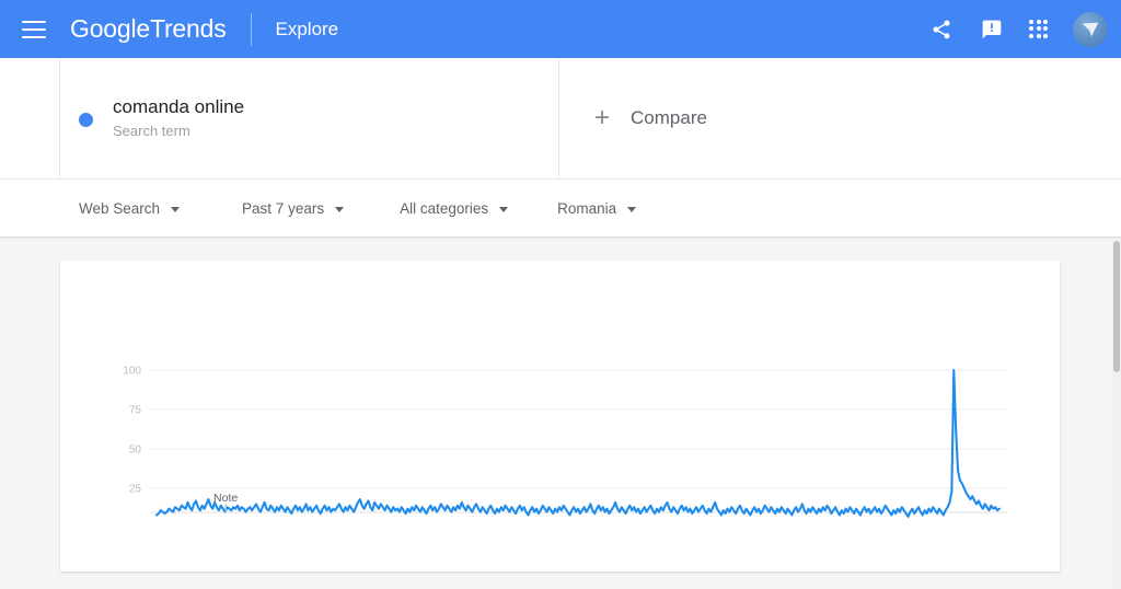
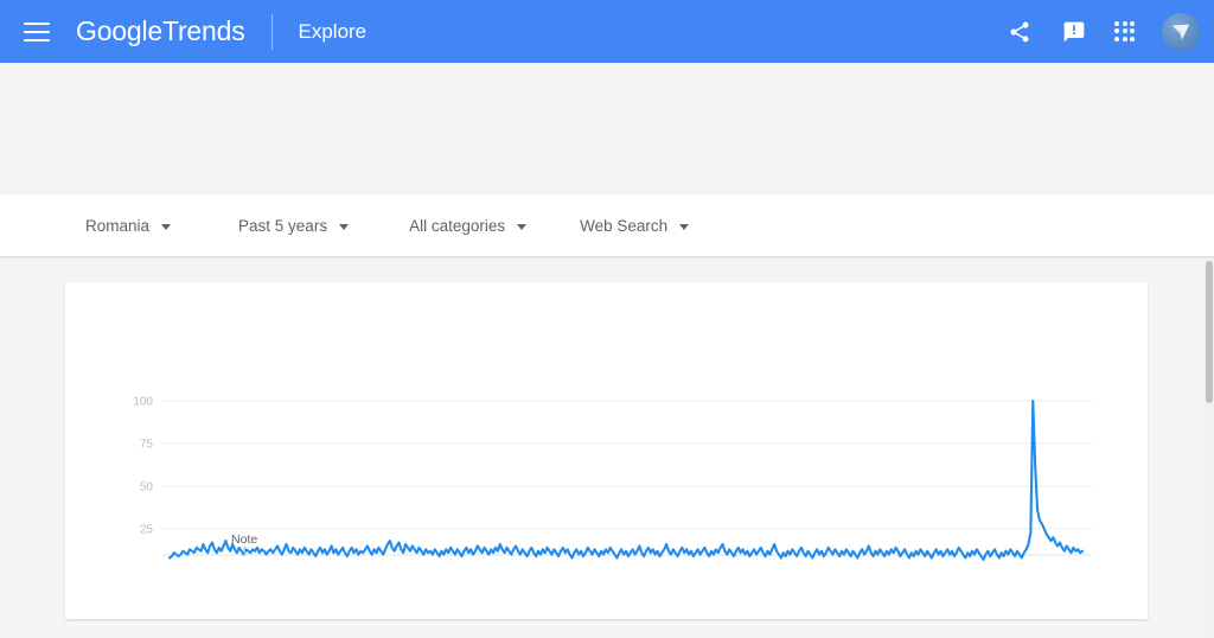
  GoogleTrends
  Explore
- comanda online
- Search term
- +
- Compare
- Web Search
+ Romania
- Past 7 years
+ Past 5 years
  All categories
- Romania
+ Web Search
  100
  75
  50
  25
  Note
